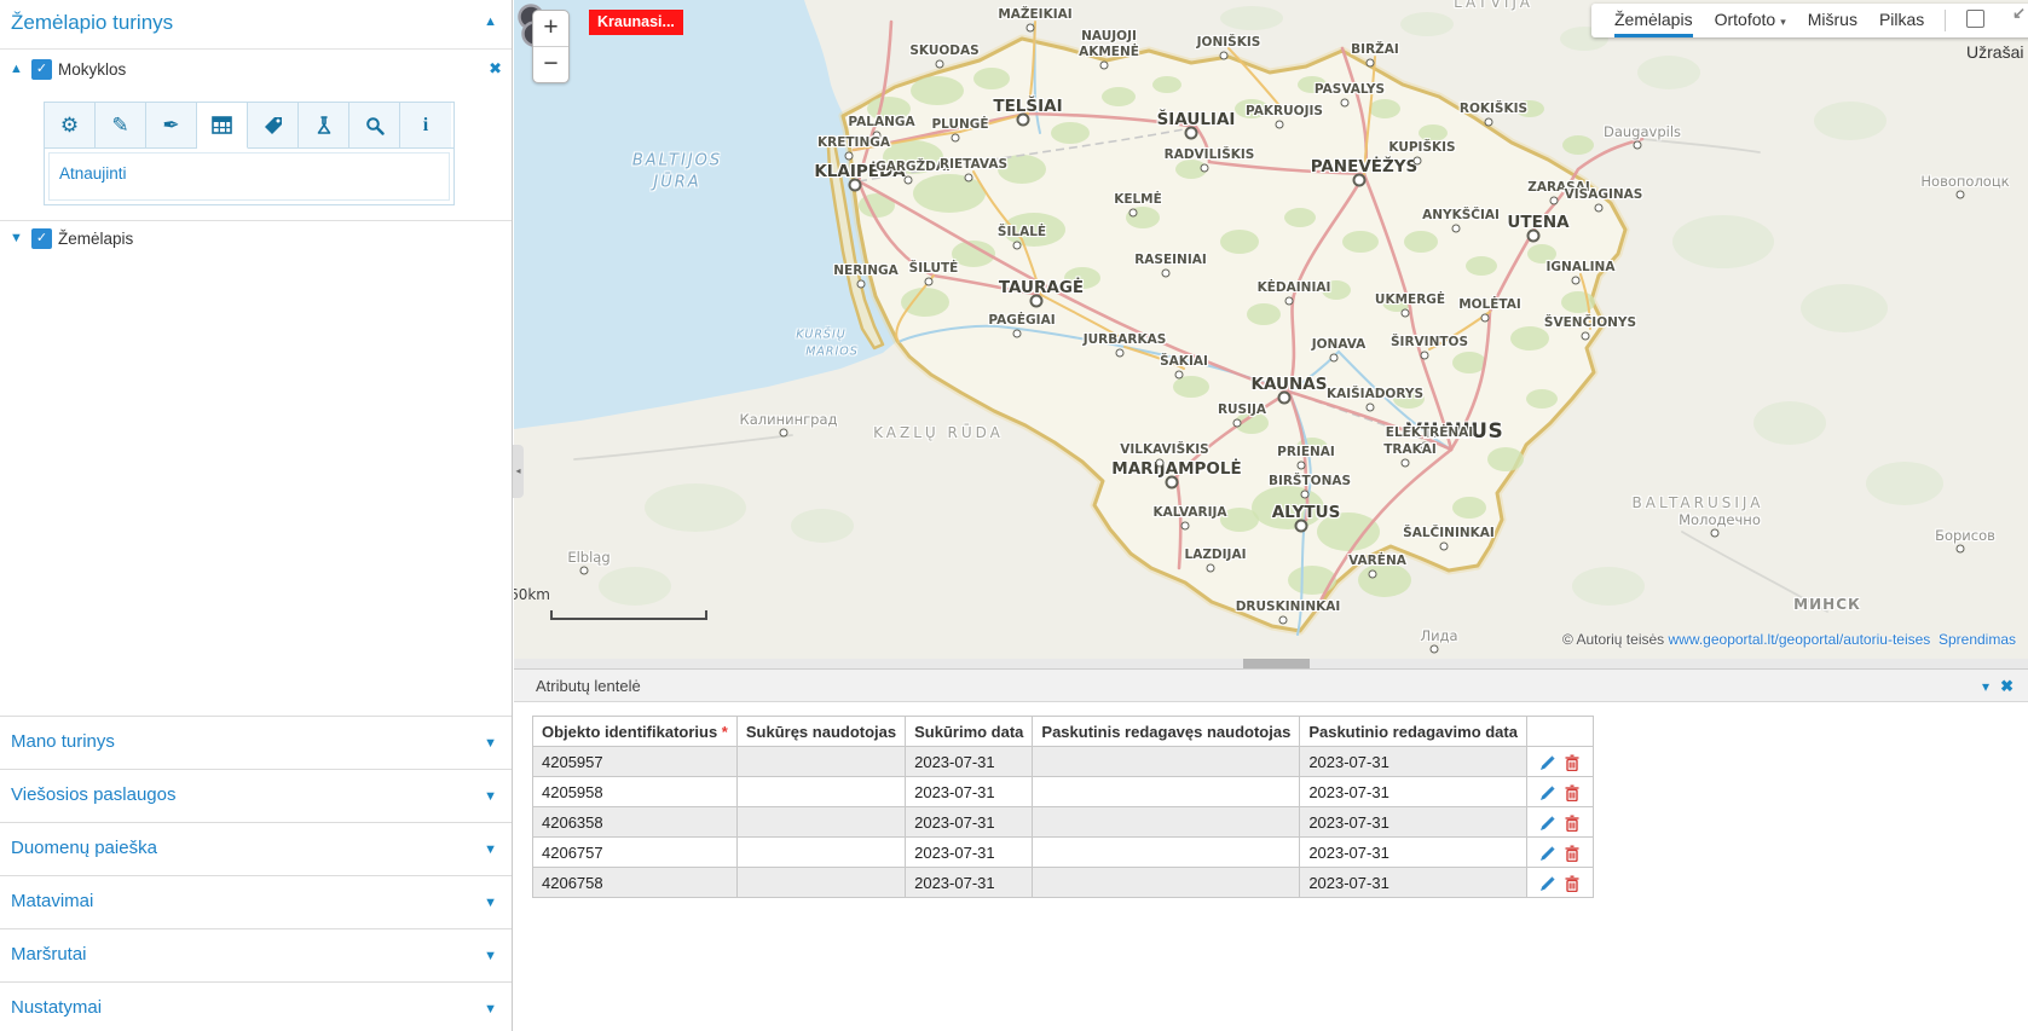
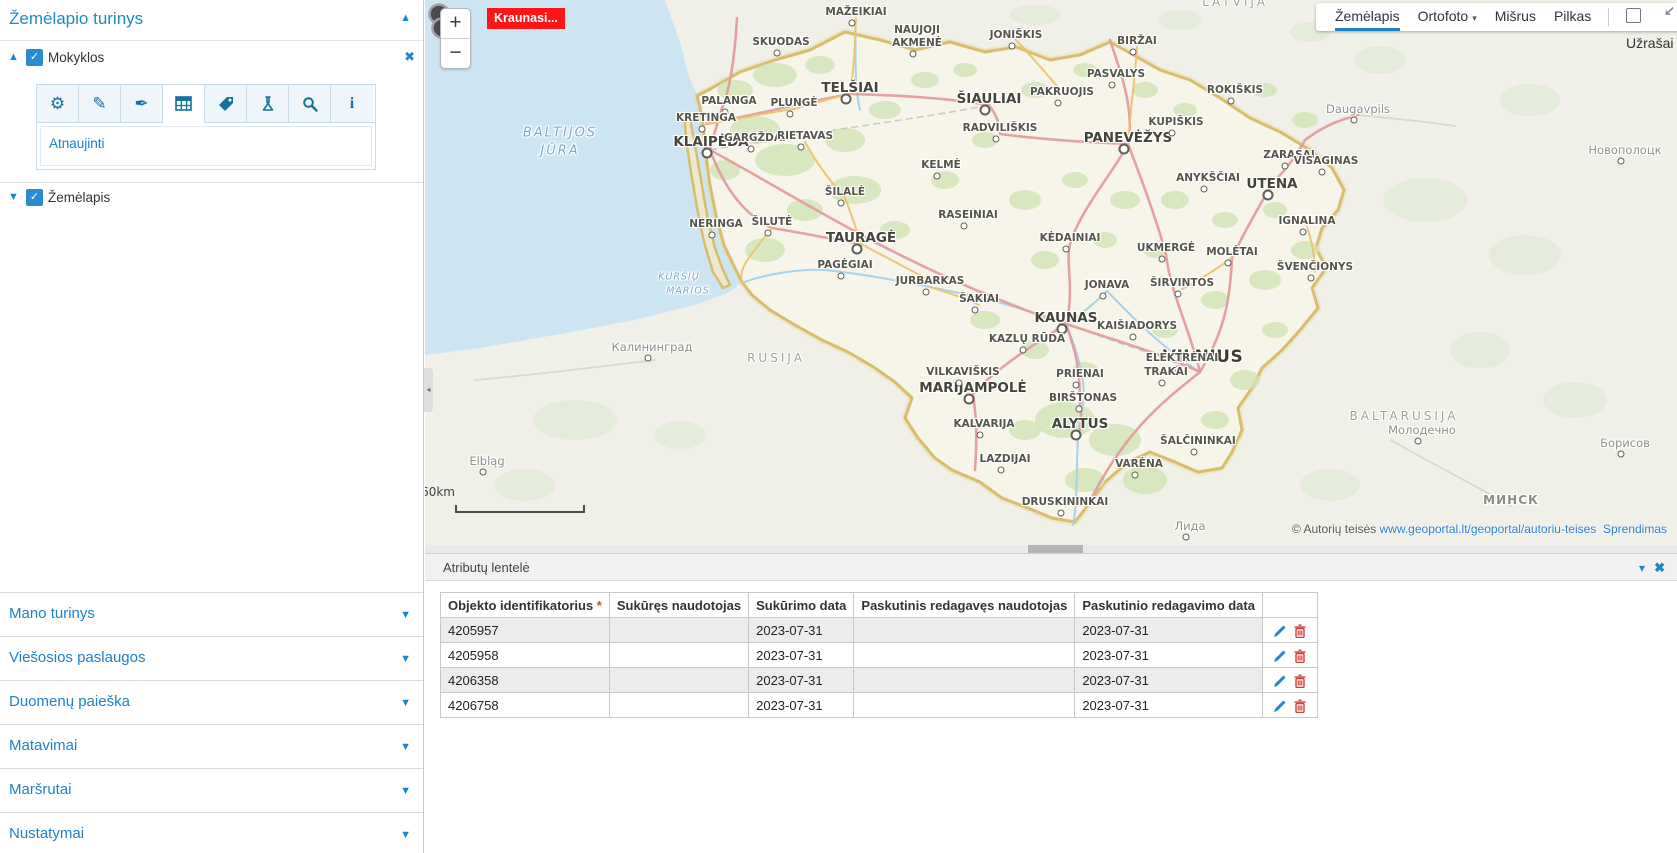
  Žemėlapio turinys
  ▲
  ▲
  ✓
  Mokyklos
  ✖
  ⚙
  ✎
  ✒
  i
  Atnaujinti
  ▼
  ✓
  Žemėlapis
  Mano turinys
  ▼
  Viešosios paslaugos
  ▼
  Duomenų paieška
  ▼
  Matavimai
  ▼
  Maršrutai
  ▼
  Nustatymai
  ▼
  ◂
  VILNIUS
  TELŠIAI
  ŠIAULIAI
  PANEVĖŽYS
  KLAIPĖDA
  UTENA
  TAURAGĖ
  KAUNAS
  MARIJAMPOLĖ
  ALYTUS
  MAŽEIKIAI
  SKUODAS
  NAUJOJI
  AKMENĖ
  JONIŠKIS
  BIRŽAI
  PASVALYS
  PAKRUOJIS
  ROKIŠKIS
  PALANGA
  PLUNGĖ
  KRETINGA
  GARGŽDAI
  RIETAVAS
  RADVILIŠKIS
  KUPIŠKIS
  ZARASAI
  VISAGINAS
  KELMĖ
  ŠILALĖ
  ANYKŠČIAI
  IGNALINA
  NERINGA
  ŠILUTĖ
  RASEINIAI
  KĖDAINIAI
  UKMERGĖ
  MOLĖTAI
  ŠVENČIONYS
  PAGĖGIAI
  JURBARKAS
  JONAVA
  ŠIRVINTOS
  ŠAKIAI
  KAIŠIADORYS
- RUSIJA
+ KAZLŲ RŪDA
  ELEKTRĖNAI
  TRAKAI
  VILKAVIŠKIS
  PRIENAI
  BIRŠTONAS
  KALVARIJA
  ŠALČININKAI
  LAZDIJAI
  VARĖNA
  DRUSKININKAI
  Daugavpils
  Новополоцк
  Калининград
  Молодечно
  Лида
  Борисов
  Elbląg
  МИНСК
- KAZLŲ RŪDA
+ RUSIJA
  BALTARUSIJA
  LATVIJA
  BALTIJOS
  JŪRA
  KURŠIŲ
  MARIOS
  +
  −
  Kraunasi...
  Žemėlapis
  Ortofoto ▾
  Mišrus
  Pilkas
  Užrašai
  ↙
  60km
  © Autorių teisės www.geoportal.lt/geoportal/autoriu-teises Sprendimas
  Atributų lentelė
  ▾
  ✖
  Objekto identifikatorius *	Sukūręs naudotojas	Sukūrimo data	Paskutinis redagavęs naudotojas	Paskutinio redagavimo data
  4205957		2023-07-31		2023-07-31
  4205958		2023-07-31		2023-07-31
  4206358		2023-07-31		2023-07-31
- 4206757		2023-07-31		2023-07-31
  4206758		2023-07-31		2023-07-31
